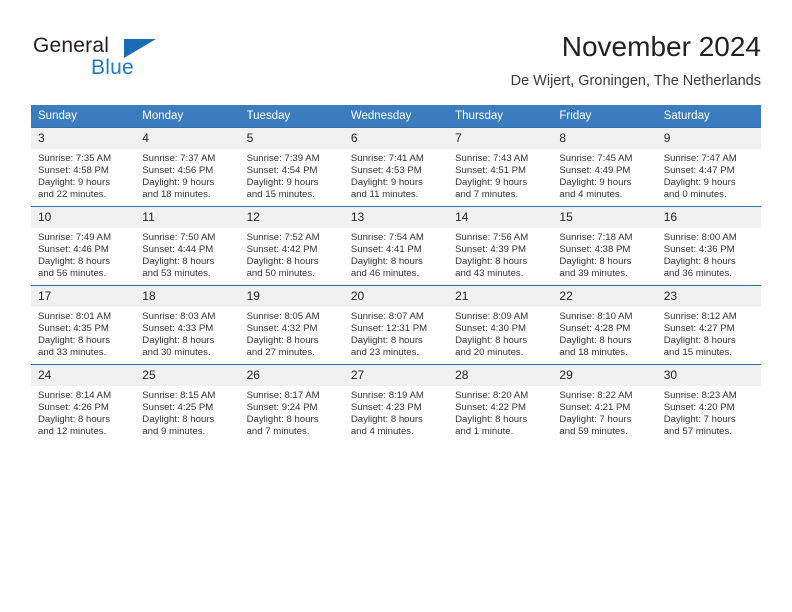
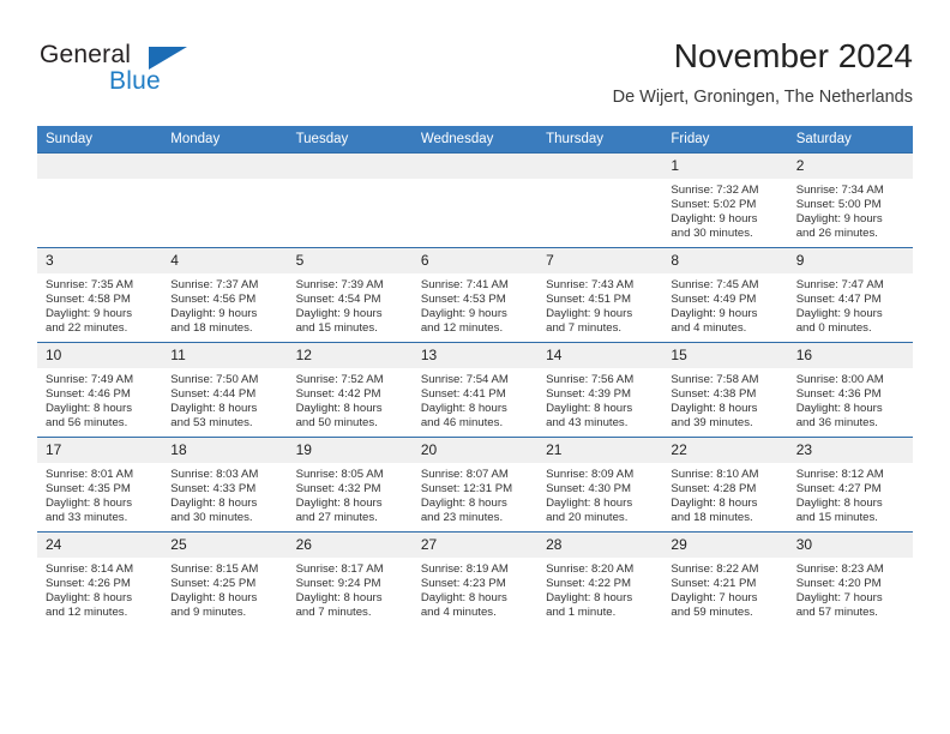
  General
  Blue
  November 2024
  De Wijert, Groningen, The Netherlands
  Sunday	Monday	Tuesday	Wednesday	Thursday	Friday	Saturday
+ 					1 Sunrise: 7:32 AM Sunset: 5:02 PM Daylight: 9 hours and 30 minutes.	2 Sunrise: 7:34 AM Sunset: 5:00 PM Daylight: 9 hours and 26 minutes.
- 3 Sunrise: 7:35 AM Sunset: 4:58 PM Daylight: 9 hours and 22 minutes.	4 Sunrise: 7:37 AM Sunset: 4:56 PM Daylight: 9 hours and 18 minutes.	5 Sunrise: 7:39 AM Sunset: 4:54 PM Daylight: 9 hours and 15 minutes.	6 Sunrise: 7:41 AM Sunset: 4:53 PM Daylight: 9 hours and 11 minutes.	7 Sunrise: 7:43 AM Sunset: 4:51 PM Daylight: 9 hours and 7 minutes.	8 Sunrise: 7:45 AM Sunset: 4:49 PM Daylight: 9 hours and 4 minutes.	9 Sunrise: 7:47 AM Sunset: 4:47 PM Daylight: 9 hours and 0 minutes.
+ 3 Sunrise: 7:35 AM Sunset: 4:58 PM Daylight: 9 hours and 22 minutes.	4 Sunrise: 7:37 AM Sunset: 4:56 PM Daylight: 9 hours and 18 minutes.	5 Sunrise: 7:39 AM Sunset: 4:54 PM Daylight: 9 hours and 15 minutes.	6 Sunrise: 7:41 AM Sunset: 4:53 PM Daylight: 9 hours and 12 minutes.	7 Sunrise: 7:43 AM Sunset: 4:51 PM Daylight: 9 hours and 7 minutes.	8 Sunrise: 7:45 AM Sunset: 4:49 PM Daylight: 9 hours and 4 minutes.	9 Sunrise: 7:47 AM Sunset: 4:47 PM Daylight: 9 hours and 0 minutes.
- 10 Sunrise: 7:49 AM Sunset: 4:46 PM Daylight: 8 hours and 56 minutes.	11 Sunrise: 7:50 AM Sunset: 4:44 PM Daylight: 8 hours and 53 minutes.	12 Sunrise: 7:52 AM Sunset: 4:42 PM Daylight: 8 hours and 50 minutes.	13 Sunrise: 7:54 AM Sunset: 4:41 PM Daylight: 8 hours and 46 minutes.	14 Sunrise: 7:56 AM Sunset: 4:39 PM Daylight: 8 hours and 43 minutes.	15 Sunrise: 7:18 AM Sunset: 4:38 PM Daylight: 8 hours and 39 minutes.	16 Sunrise: 8:00 AM Sunset: 4:36 PM Daylight: 8 hours and 36 minutes.
+ 10 Sunrise: 7:49 AM Sunset: 4:46 PM Daylight: 8 hours and 56 minutes.	11 Sunrise: 7:50 AM Sunset: 4:44 PM Daylight: 8 hours and 53 minutes.	12 Sunrise: 7:52 AM Sunset: 4:42 PM Daylight: 8 hours and 50 minutes.	13 Sunrise: 7:54 AM Sunset: 4:41 PM Daylight: 8 hours and 46 minutes.	14 Sunrise: 7:56 AM Sunset: 4:39 PM Daylight: 8 hours and 43 minutes.	15 Sunrise: 7:58 AM Sunset: 4:38 PM Daylight: 8 hours and 39 minutes.	16 Sunrise: 8:00 AM Sunset: 4:36 PM Daylight: 8 hours and 36 minutes.
  17 Sunrise: 8:01 AM Sunset: 4:35 PM Daylight: 8 hours and 33 minutes.	18 Sunrise: 8:03 AM Sunset: 4:33 PM Daylight: 8 hours and 30 minutes.	19 Sunrise: 8:05 AM Sunset: 4:32 PM Daylight: 8 hours and 27 minutes.	20 Sunrise: 8:07 AM Sunset: 12:31 PM Daylight: 8 hours and 23 minutes.	21 Sunrise: 8:09 AM Sunset: 4:30 PM Daylight: 8 hours and 20 minutes.	22 Sunrise: 8:10 AM Sunset: 4:28 PM Daylight: 8 hours and 18 minutes.	23 Sunrise: 8:12 AM Sunset: 4:27 PM Daylight: 8 hours and 15 minutes.
  24 Sunrise: 8:14 AM Sunset: 4:26 PM Daylight: 8 hours and 12 minutes.	25 Sunrise: 8:15 AM Sunset: 4:25 PM Daylight: 8 hours and 9 minutes.	26 Sunrise: 8:17 AM Sunset: 9:24 PM Daylight: 8 hours and 7 minutes.	27 Sunrise: 8:19 AM Sunset: 4:23 PM Daylight: 8 hours and 4 minutes.	28 Sunrise: 8:20 AM Sunset: 4:22 PM Daylight: 8 hours and 1 minute.	29 Sunrise: 8:22 AM Sunset: 4:21 PM Daylight: 7 hours and 59 minutes.	30 Sunrise: 8:23 AM Sunset: 4:20 PM Daylight: 7 hours and 57 minutes.
